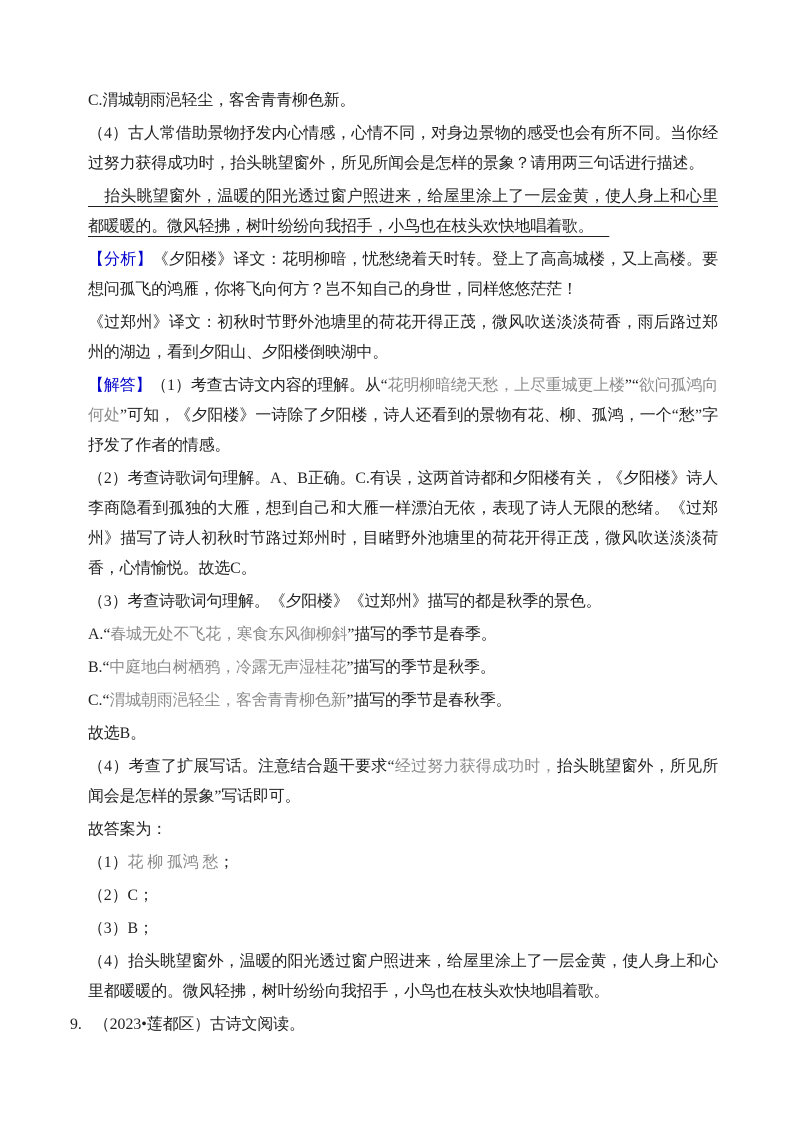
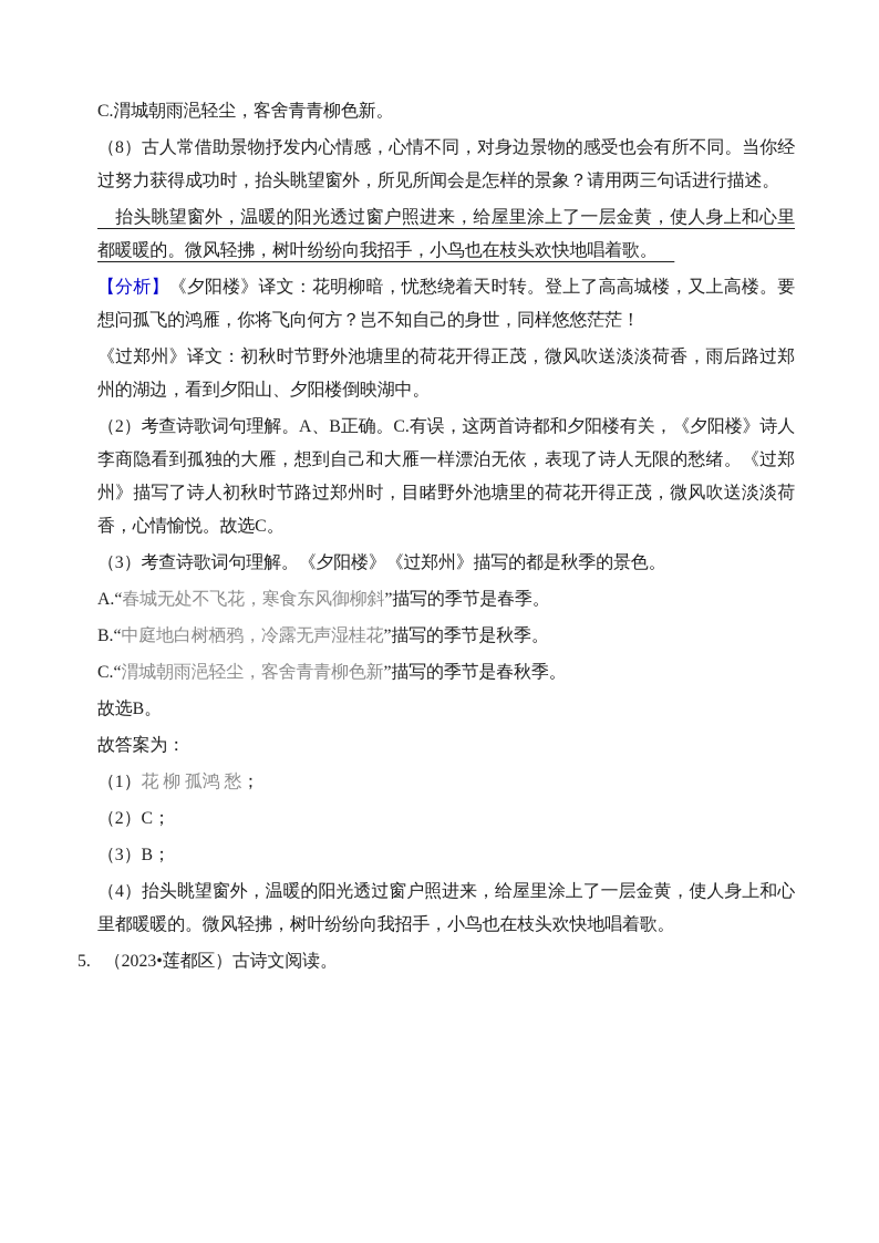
  C.渭城朝雨浥轻尘，客舍青青柳色新。
- （4）古人常借助景物抒发内心情感，心情不同，对身边景物的感受也会有所不同。当你经过努力获得成功时，抬头眺望窗外，所见所闻会是怎样的景象？请用两三句话进行描述。
+ （8）古人常借助景物抒发内心情感，心情不同，对身边景物的感受也会有所不同。当你经过努力获得成功时，抬头眺望窗外，所见所闻会是怎样的景象？请用两三句话进行描述。
  抬头眺望窗外，温暖的阳光透过窗户照进来，给屋里涂上了一层金黄，使人身上和心里都暖暖的。微风轻拂，树叶纷纷向我招手，小鸟也在枝头欢快地唱着歌。
  【分析】《夕阳楼》译文：花明柳暗，忧愁绕着天时转。登上了高高城楼，又上高楼。要想问孤飞的鸿雁，你将飞向何方？岂不知自己的身世，同样悠悠茫茫！
  《过郑州》译文：初秋时节野外池塘里的荷花开得正茂，微风吹送淡淡荷香，雨后路过郑州的湖边，看到夕阳山、夕阳楼倒映湖中。
- 【解答】（1）考查古诗文内容的理解。从“花明柳暗绕天愁，上尽重城更上楼”“欲问孤鸿向何处”可知，《夕阳楼》一诗除了夕阳楼，诗人还看到的景物有花、柳、孤鸿，一个“愁”字抒发了作者的情感。
  （2）考查诗歌词句理解。A、B正确。C.有误，这两首诗都和夕阳楼有关，《夕阳楼》诗人李商隐看到孤独的大雁，想到自己和大雁一样漂泊无依，表现了诗人无限的愁绪。《过郑州》描写了诗人初秋时节路过郑州时，目睹野外池塘里的荷花开得正茂，微风吹送淡淡荷香，心情愉悦。故选C。
  （3）考查诗歌词句理解。《夕阳楼》《过郑州》描写的都是秋季的景色。
  A.“春城无处不飞花，寒食东风御柳斜”描写的季节是春季。
  B.“中庭地白树栖鸦，冷露无声湿桂花”描写的季节是秋季。
  C.“渭城朝雨浥轻尘，客舍青青柳色新”描写的季节是春秋季。
  故选B。
- （4）考查了扩展写话。注意结合题干要求“经过努力获得成功时，抬头眺望窗外，所见所闻会是怎样的景象”写话即可。
  故答案为：
  （1）花 柳 孤鸿 愁；
  （2）C；
  （3）B；
  （4）抬头眺望窗外，温暖的阳光透过窗户照进来，给屋里涂上了一层金黄，使人身上和心里都暖暖的。微风轻拂，树叶纷纷向我招手，小鸟也在枝头欢快地唱着歌。
- 9. （2023•莲都区）古诗文阅读。
+ 5. （2023•莲都区）古诗文阅读。
